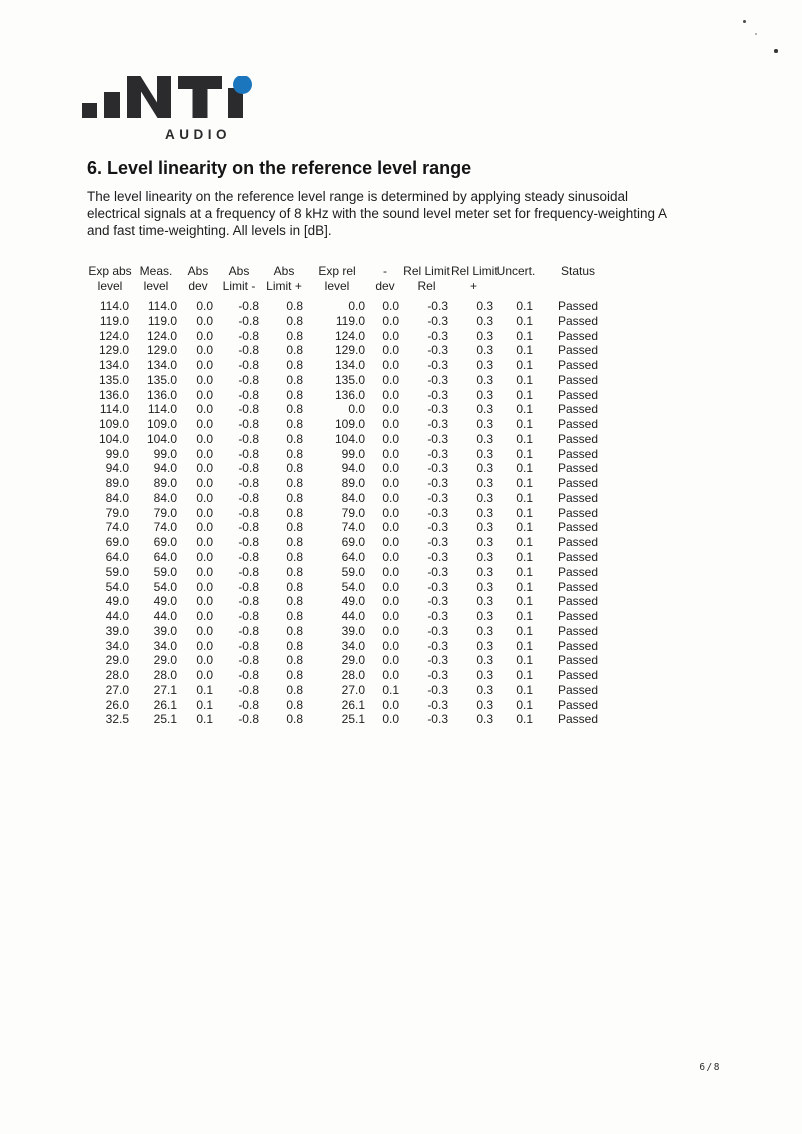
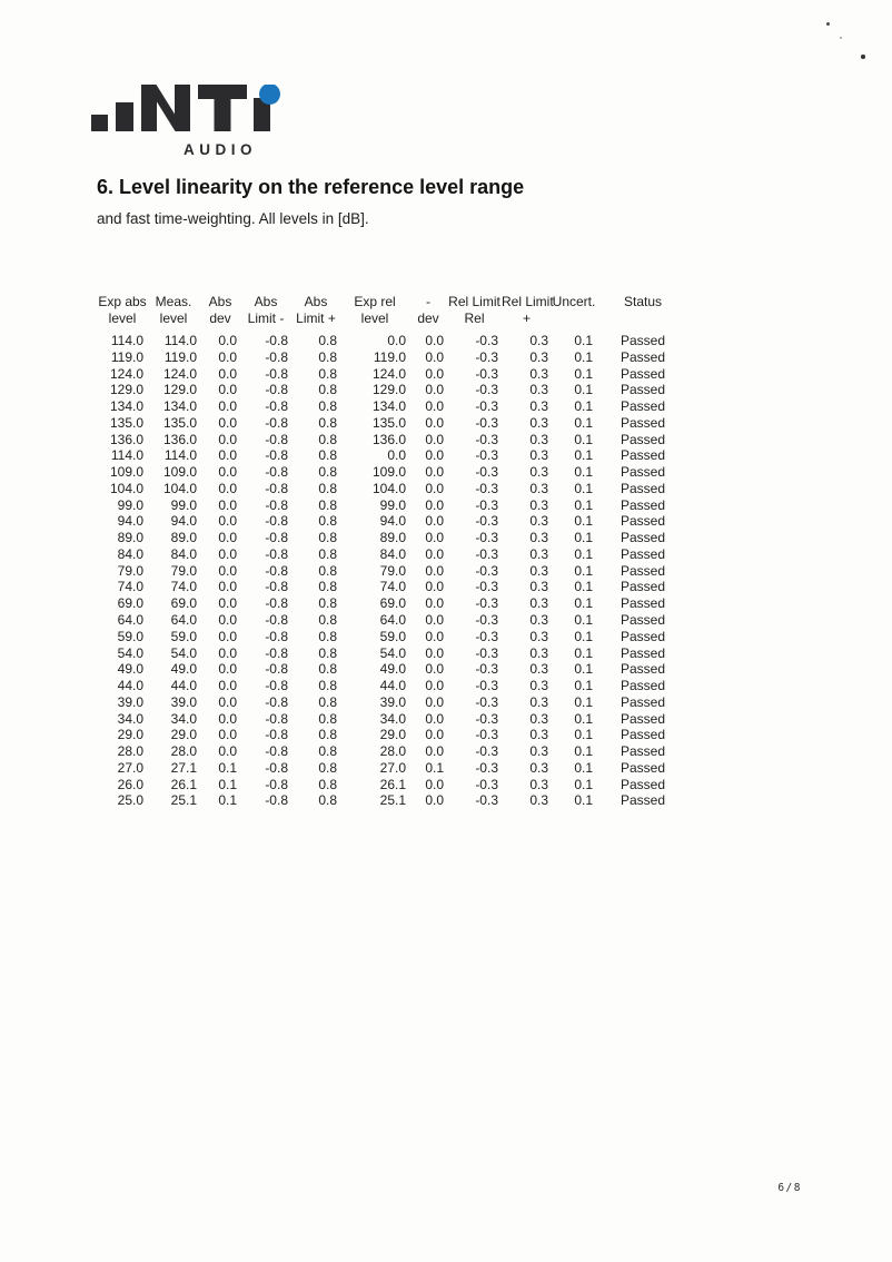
  AUDIO
  6. Level linearity on the reference level range
- The level linearity on the reference level range is determined by applying steady sinusoidal
- electrical signals at a frequency of 8 kHz with the sound level meter set for frequency-weighting A
  and fast time-weighting. All levels in [dB].
  Exp abs
  level
  Meas.
  level
  Abs
  dev
  Abs
  Limit -
  Abs
  Limit +
  Exp rel
  level
  -
  dev
  Rel Limit
  Rel
  Rel Limit
  +
  Uncert.
  Status
  114.0
  114.0
  0.0
  -0.8
  0.8
  0.0
  0.0
  -0.3
  0.3
  0.1
  Passed
  119.0
  119.0
  0.0
  -0.8
  0.8
  119.0
  0.0
  -0.3
  0.3
  0.1
  Passed
  124.0
  124.0
  0.0
  -0.8
  0.8
  124.0
  0.0
  -0.3
  0.3
  0.1
  Passed
  129.0
  129.0
  0.0
  -0.8
  0.8
  129.0
  0.0
  -0.3
  0.3
  0.1
  Passed
  134.0
  134.0
  0.0
  -0.8
  0.8
  134.0
  0.0
  -0.3
  0.3
  0.1
  Passed
  135.0
  135.0
  0.0
  -0.8
  0.8
  135.0
  0.0
  -0.3
  0.3
  0.1
  Passed
  136.0
  136.0
  0.0
  -0.8
  0.8
  136.0
  0.0
  -0.3
  0.3
  0.1
  Passed
  114.0
  114.0
  0.0
  -0.8
  0.8
  0.0
  0.0
  -0.3
  0.3
  0.1
  Passed
  109.0
  109.0
  0.0
  -0.8
  0.8
  109.0
  0.0
  -0.3
  0.3
  0.1
  Passed
  104.0
  104.0
  0.0
  -0.8
  0.8
  104.0
  0.0
  -0.3
  0.3
  0.1
  Passed
  99.0
  99.0
  0.0
  -0.8
  0.8
  99.0
  0.0
  -0.3
  0.3
  0.1
  Passed
  94.0
  94.0
  0.0
  -0.8
  0.8
  94.0
  0.0
  -0.3
  0.3
  0.1
  Passed
  89.0
  89.0
  0.0
  -0.8
  0.8
  89.0
  0.0
  -0.3
  0.3
  0.1
  Passed
  84.0
  84.0
  0.0
  -0.8
  0.8
  84.0
  0.0
  -0.3
  0.3
  0.1
  Passed
  79.0
  79.0
  0.0
  -0.8
  0.8
  79.0
  0.0
  -0.3
  0.3
  0.1
  Passed
  74.0
  74.0
  0.0
  -0.8
  0.8
  74.0
  0.0
  -0.3
  0.3
  0.1
  Passed
  69.0
  69.0
  0.0
  -0.8
  0.8
  69.0
  0.0
  -0.3
  0.3
  0.1
  Passed
  64.0
  64.0
  0.0
  -0.8
  0.8
  64.0
  0.0
  -0.3
  0.3
  0.1
  Passed
  59.0
  59.0
  0.0
  -0.8
  0.8
  59.0
  0.0
  -0.3
  0.3
  0.1
  Passed
  54.0
  54.0
  0.0
  -0.8
  0.8
  54.0
  0.0
  -0.3
  0.3
  0.1
  Passed
  49.0
  49.0
  0.0
  -0.8
  0.8
  49.0
  0.0
  -0.3
  0.3
  0.1
  Passed
  44.0
  44.0
  0.0
  -0.8
  0.8
  44.0
  0.0
  -0.3
  0.3
  0.1
  Passed
  39.0
  39.0
  0.0
  -0.8
  0.8
  39.0
  0.0
  -0.3
  0.3
  0.1
  Passed
  34.0
  34.0
  0.0
  -0.8
  0.8
  34.0
  0.0
  -0.3
  0.3
  0.1
  Passed
  29.0
  29.0
  0.0
  -0.8
  0.8
  29.0
  0.0
  -0.3
  0.3
  0.1
  Passed
  28.0
  28.0
  0.0
  -0.8
  0.8
  28.0
  0.0
  -0.3
  0.3
  0.1
  Passed
  27.0
  27.1
  0.1
  -0.8
  0.8
  27.0
  0.1
  -0.3
  0.3
  0.1
  Passed
  26.0
  26.1
  0.1
  -0.8
  0.8
  26.1
  0.0
  -0.3
  0.3
  0.1
  Passed
- 32.5
+ 25.0
  25.1
  0.1
  -0.8
  0.8
  25.1
  0.0
  -0.3
  0.3
  0.1
  Passed
  6/8
